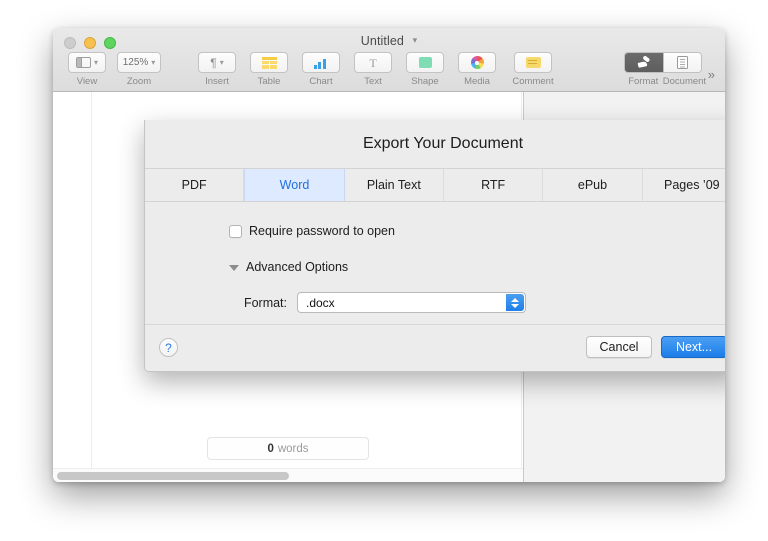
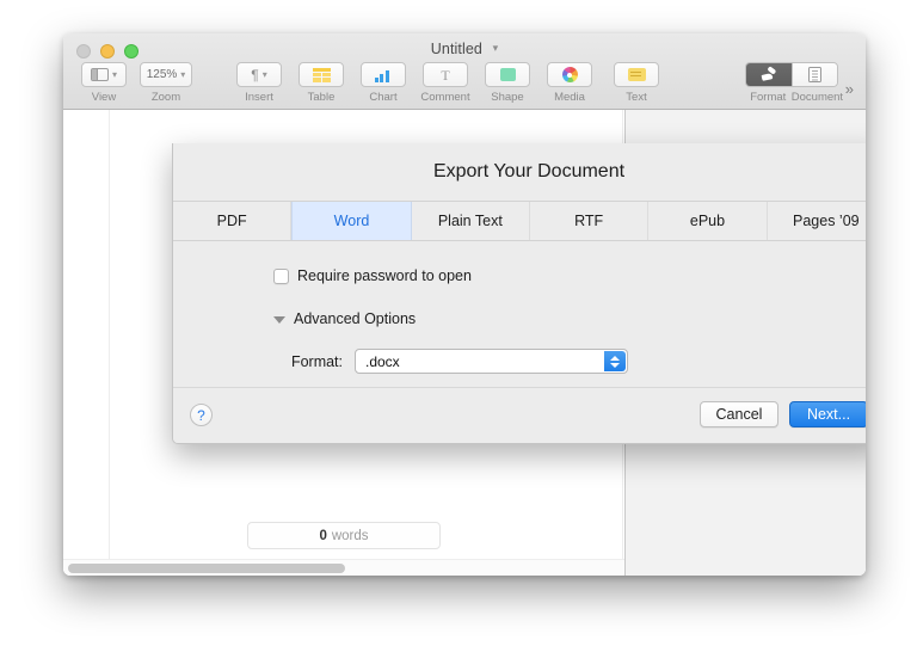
  Untitled ▾
  ▾
  View
  125%
  ▾
  Zoom
  ¶
  ▾
  Insert
  Table
  Chart
  T
- Text
+ Comment
  Shape
  Media
- Comment
+ Text
  Format
  Document
  »
  0
  words
  Export Your Document
  PDF
  Word
  Plain Text
  RTF
  ePub
  Pages ’09
  Require password to open
  Advanced Options
  Format:
  .docx
  ?
  Cancel
  Next...
